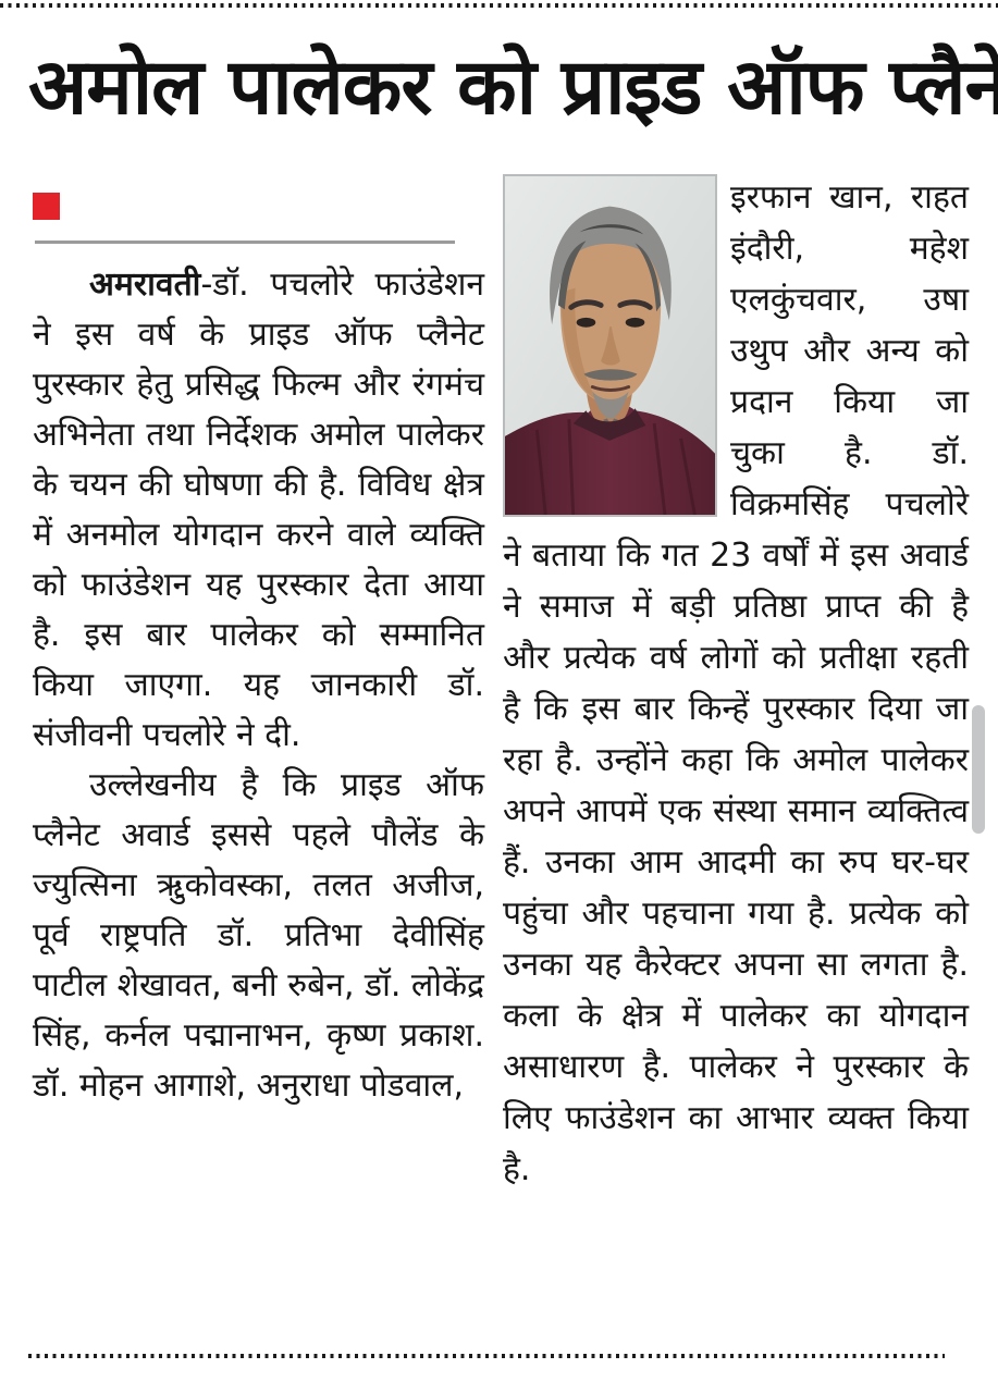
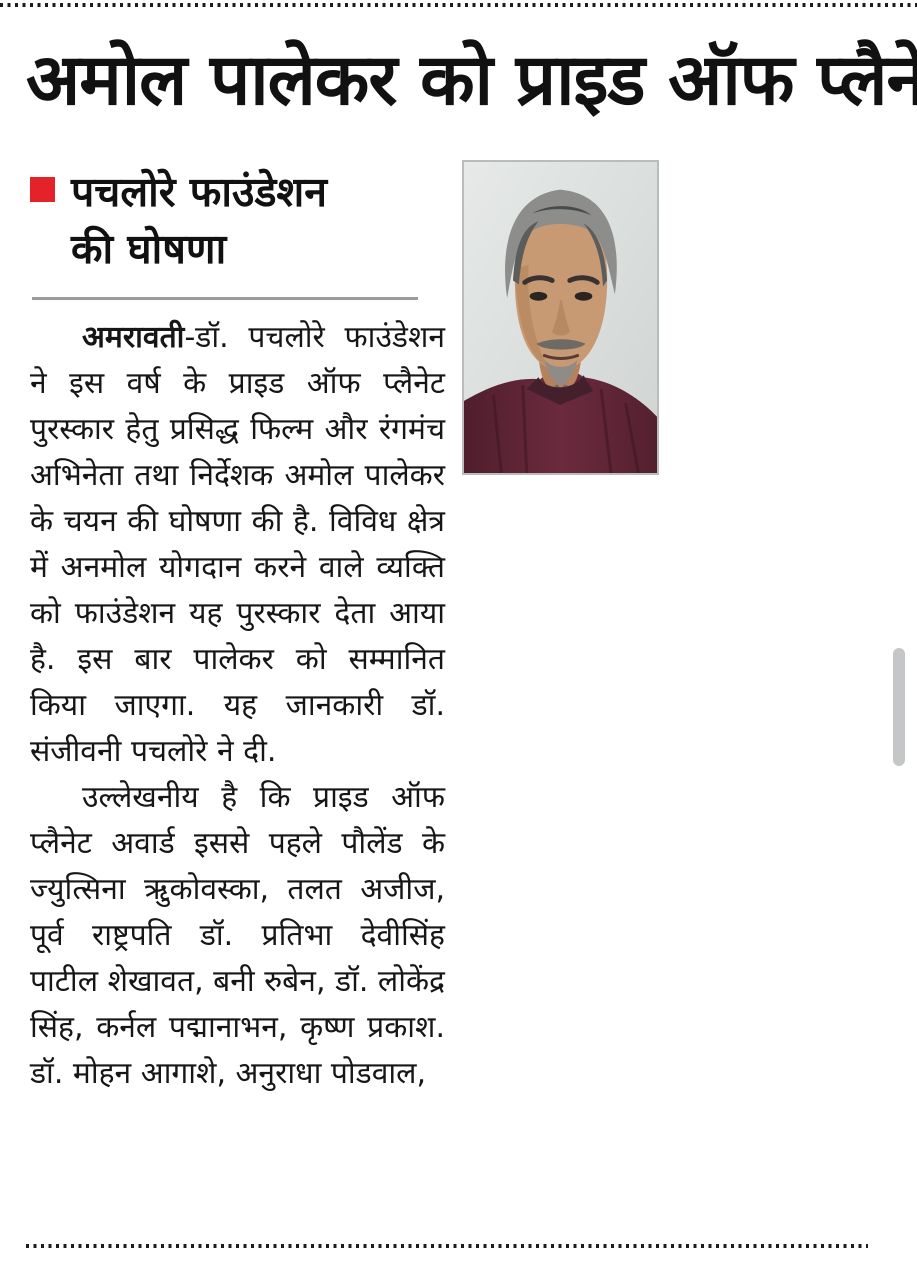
  अमोल पालेकर को प्राइड ऑफ प्लैने
+ पचलोरे फाउंडेशन
+ की घोषणा
  अमरावती-डॉ. पचलोरे फाउंडेशन ने इस वर्ष के प्राइड ऑफ प्लैनेट पुरस्कार हेतु प्रसिद्ध फिल्म और रंगमंच अभिनेता तथा निर्देशक अमोल पालेकर के चयन की घोषणा की है. विविध क्षेत्र में अनमोल योगदान करने वाले व्यक्ति को फाउंडेशन यह पुरस्कार देता आया है. इस बार पालेकर को सम्मानित किया जाएगा. यह जानकारी डॉ. संजीवनी पचलोरे ने दी.
  उल्लेखनीय है कि प्राइड ऑफ प्लैनेट अवार्ड इससे पहले पौलेंड के ज्युत्सिना ऋुकोवस्का, तलत अजीज, पूर्व राष्ट्रपति डॉ. प्रतिभा देवीसिंह पाटील शेखावत, बनी रुबेन, डॉ. लोकेंद्र सिंह, कर्नल पद्मानाभन, कृष्ण प्रकाश. डॉ. मोहन आगाशे, अनुराधा पोडवाल,
- इरफान खान, राहत इंदौरी, महेश एलकुंचवार, उषा उथुप और अन्य को प्रदान किया जा चुका है. डॉ. विक्रमसिंह पचलोरे ने बताया कि गत 23 वर्षों में इस अवार्ड ने समाज में बड़ी प्रतिष्ठा प्राप्त की है और प्रत्येक वर्ष लोगों को प्रतीक्षा रहती है कि इस बार किन्हें पुरस्कार दिया जा रहा है. उन्होंने कहा कि अमोल पालेकर अपने आपमें एक संस्था समान व्यक्तित्व हैं. उनका आम आदमी का रुप घर-घर पहुंचा और पहचाना गया है. प्रत्येक को उनका यह कैरेक्टर अपना सा लगता है. कला के क्षेत्र में पालेकर का योगदान असाधारण है. पालेकर ने पुरस्कार के लिए फाउंडेशन का आभार व्यक्त किया है.
